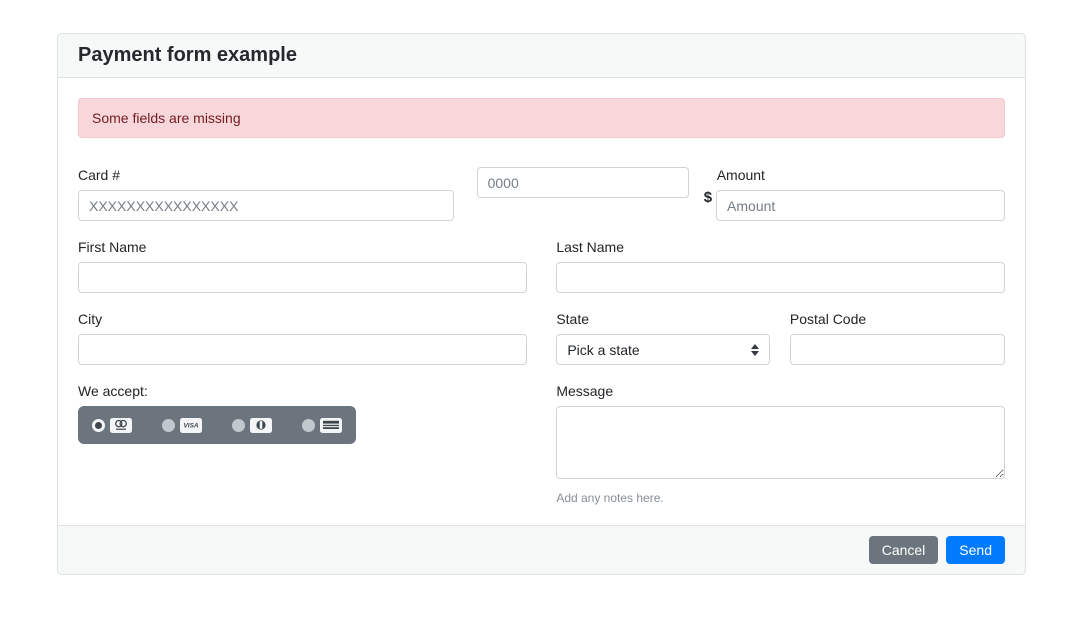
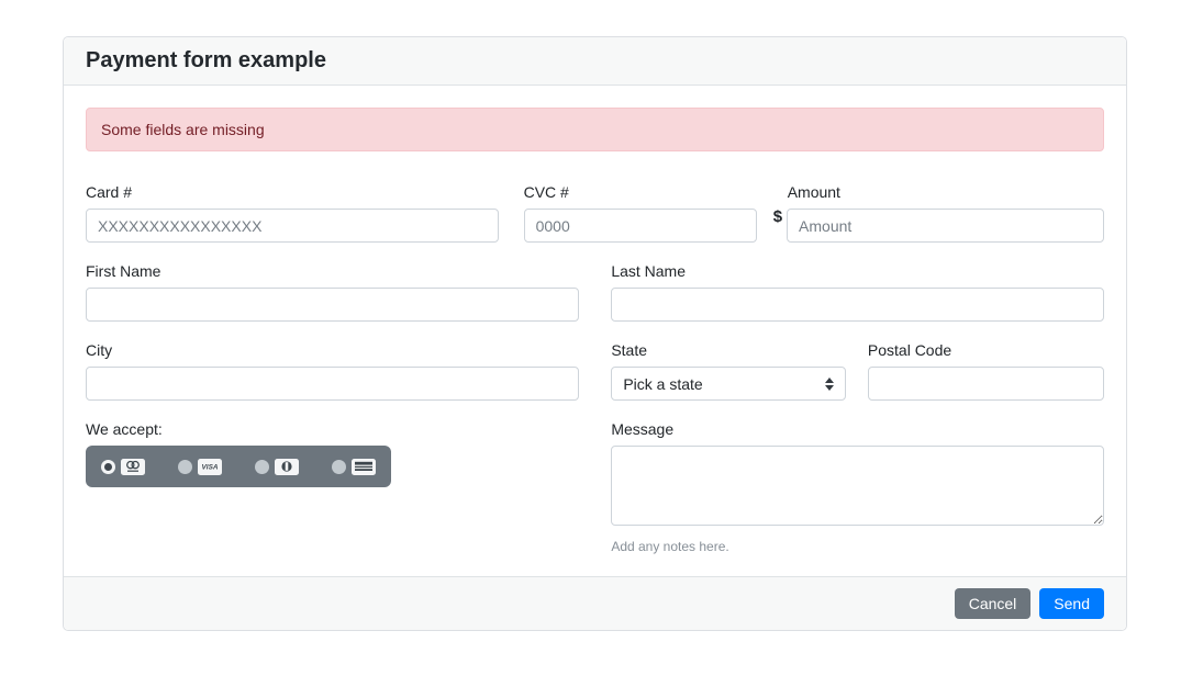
  Payment form example
  Some fields are missing
  Card #
  XXXXXXXXXXXXXXXX
+ CVC #
  0000
  Amount
  $
  Amount
  First Name
  Last Name
  City
  State
  Pick a state
  Postal Code
  We accept:
  Message
  Add any notes here.
  Cancel
  Send
